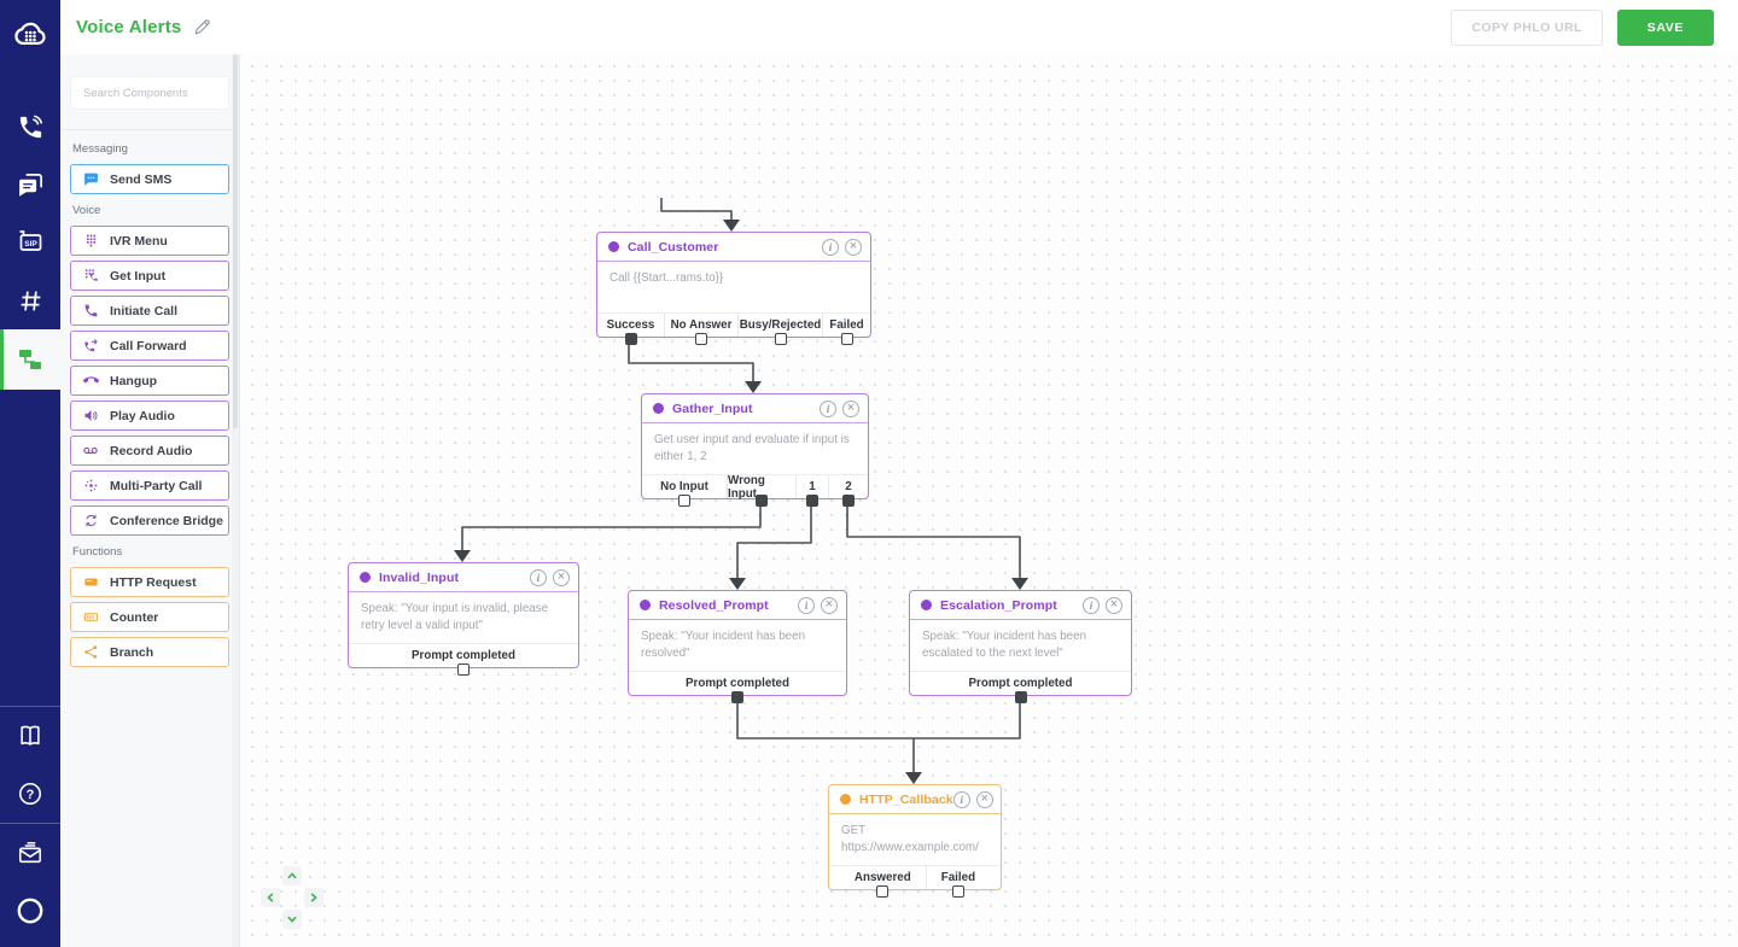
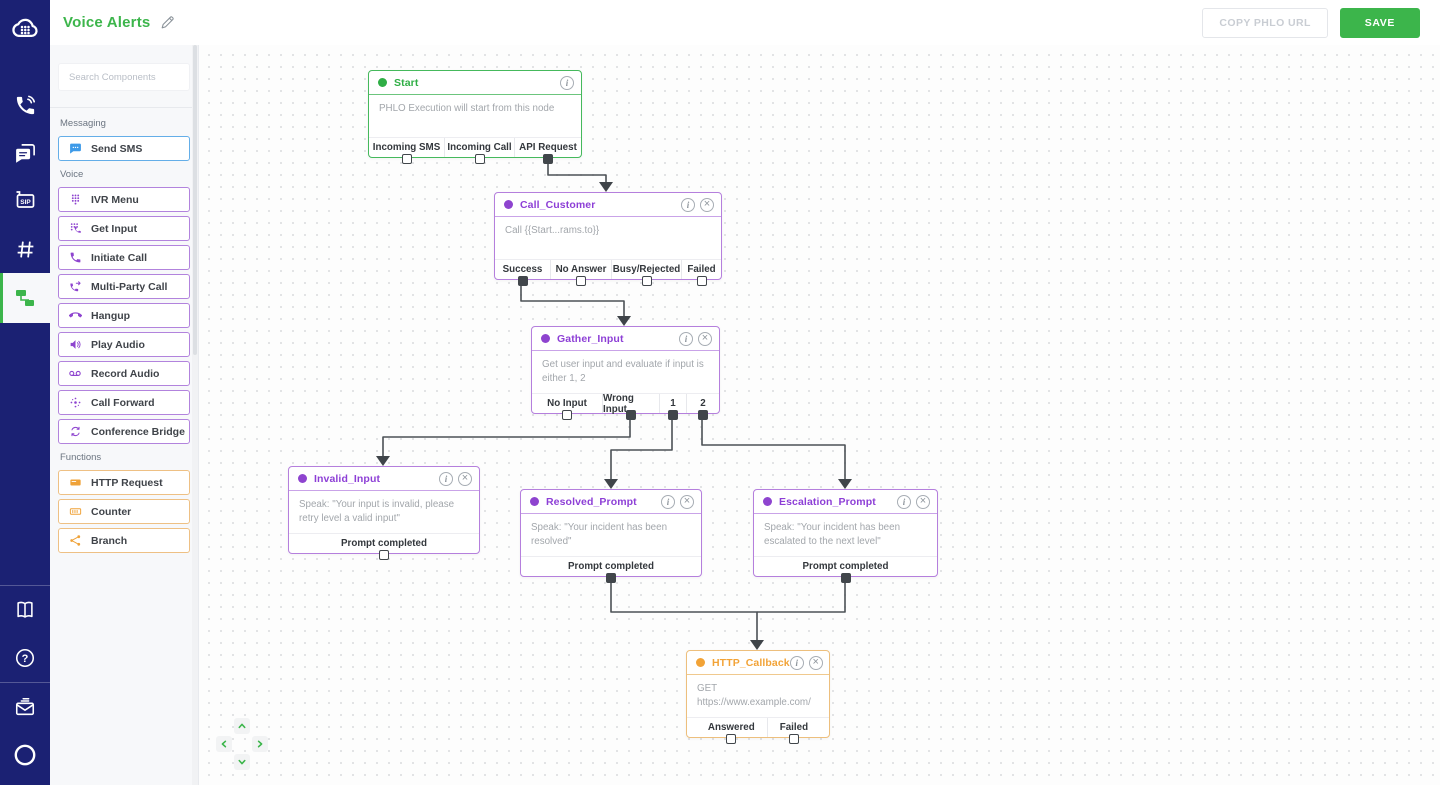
  Voice Alerts
  COPY PHLO URL
  SAVE
  Search Components
  Messaging
  Send SMS
  Voice
  IVR Menu
  Get Input
  Initiate Call
- Call Forward
+ Multi-Party Call
  Hangup
  Play Audio
  Record Audio
- Multi-Party Call
+ Call Forward
  Conference Bridge
  Functions
  HTTP Request
  Counter
  Branch
+ Start
+ PHLO Execution will start from this node
+ Incoming SMS
+ Incoming Call
+ API Request
  Call_Customer
  Call {{Start...rams.to}}
  Success
  No Answer
  Busy/Rejected
  Failed
  Gather_Input
  Get user input and evaluate if input is either 1, 2
  No Input
  Wrong Input
  1
  2
  Invalid_Input
  Speak: "Your input is invalid, please retry level a valid input"
  Prompt completed
  Resolved_Prompt
  Speak: "Your incident has been resolved"
  Prompt completed
  Escalation_Prompt
  Speak: "Your incident has been escalated to the next level"
  Prompt completed
  HTTP_Callback
  GET https://www.example.com/
  Answered
  Failed
